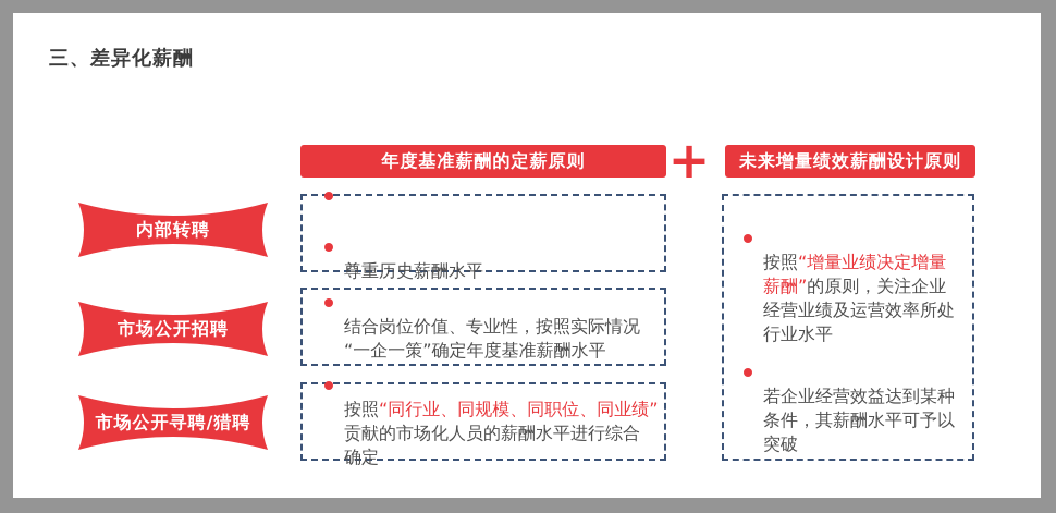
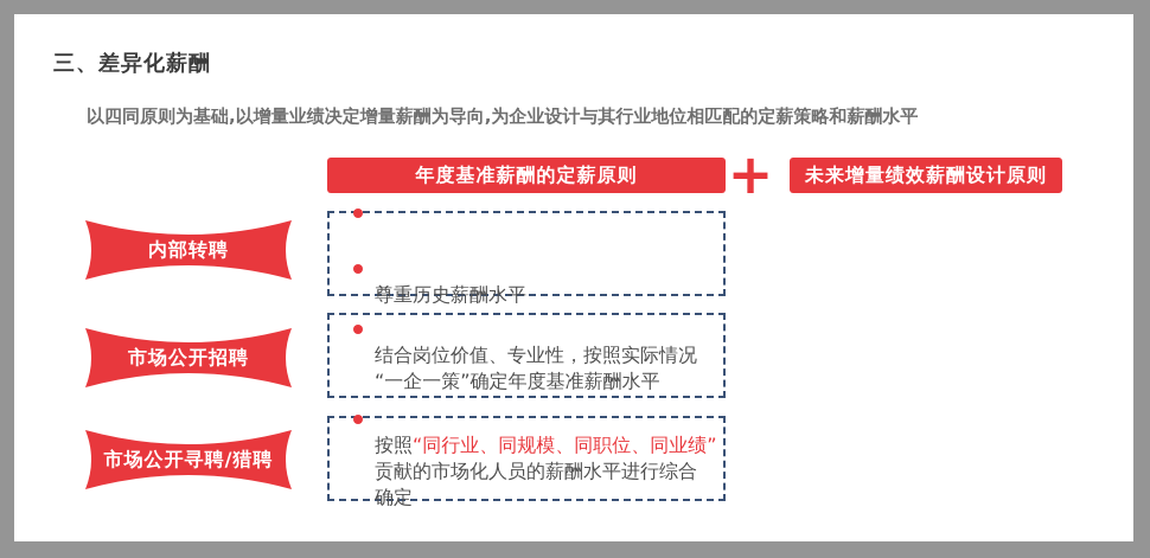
  三、差异化薪酬
+ 以四同原则为基础,以增量业绩决定增量薪酬为导向,为企业设计与其行业地位相匹配的定薪策略和薪酬水平
  年度基准薪酬的定薪原则
  +
  未来增量绩效薪酬设计原则
  内部转聘
  市场公开招聘
  市场公开寻聘/猎聘
  尊重历史薪酬水平
  结合岗位价值、专业性，按照实际情况
  “一企一策”确定年度基准薪酬水平
  按照“同行业、同规模、同职位、同业绩”
  贡献的市场化人员的薪酬水平进行综合
  确定
- 按照“增量业绩决定增量
- 薪酬”的原则，关注企业
- 经营业绩及运营效率所处
- 行业水平
- 若企业经营效益达到某种
- 条件，其薪酬水平可予以
- 突破
